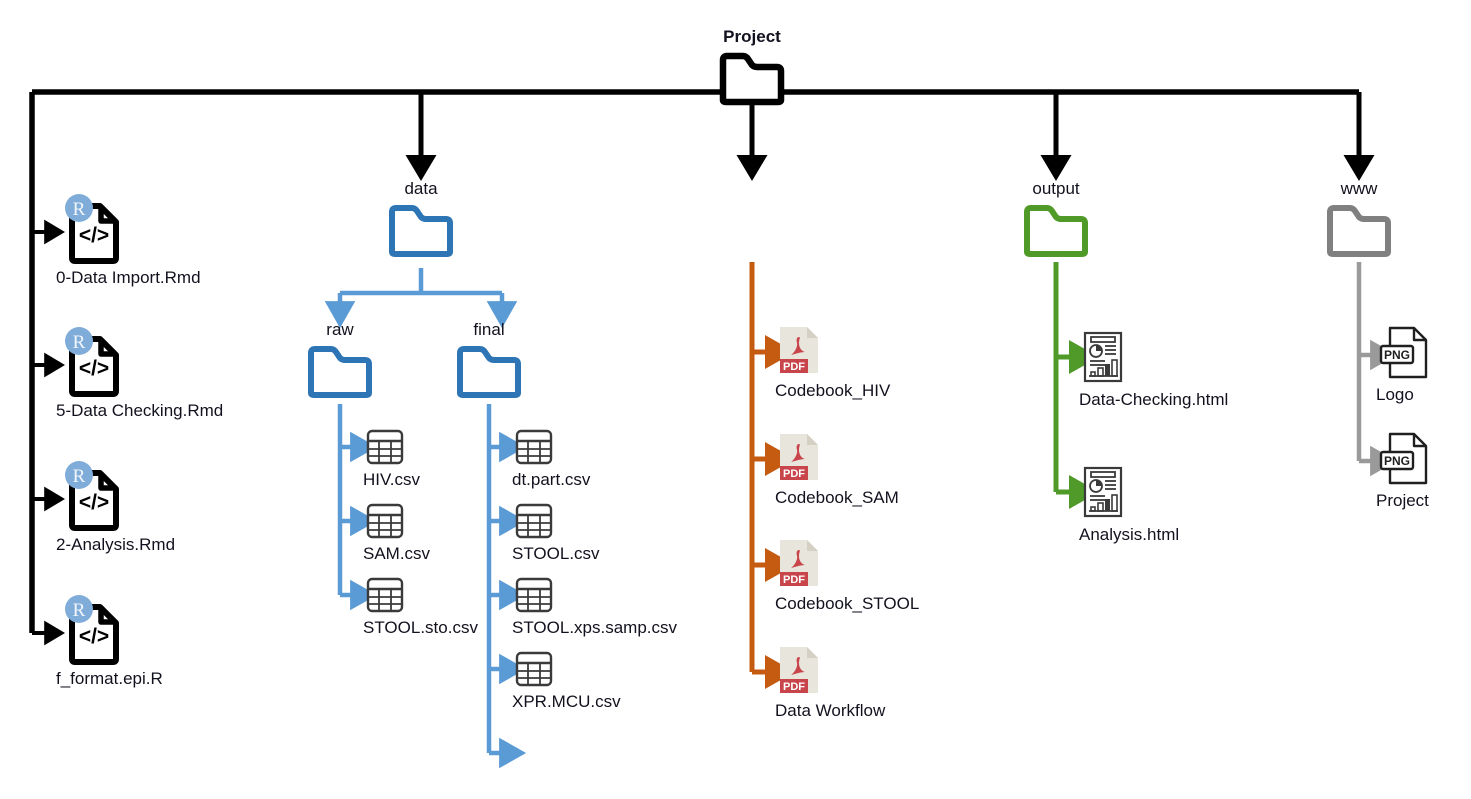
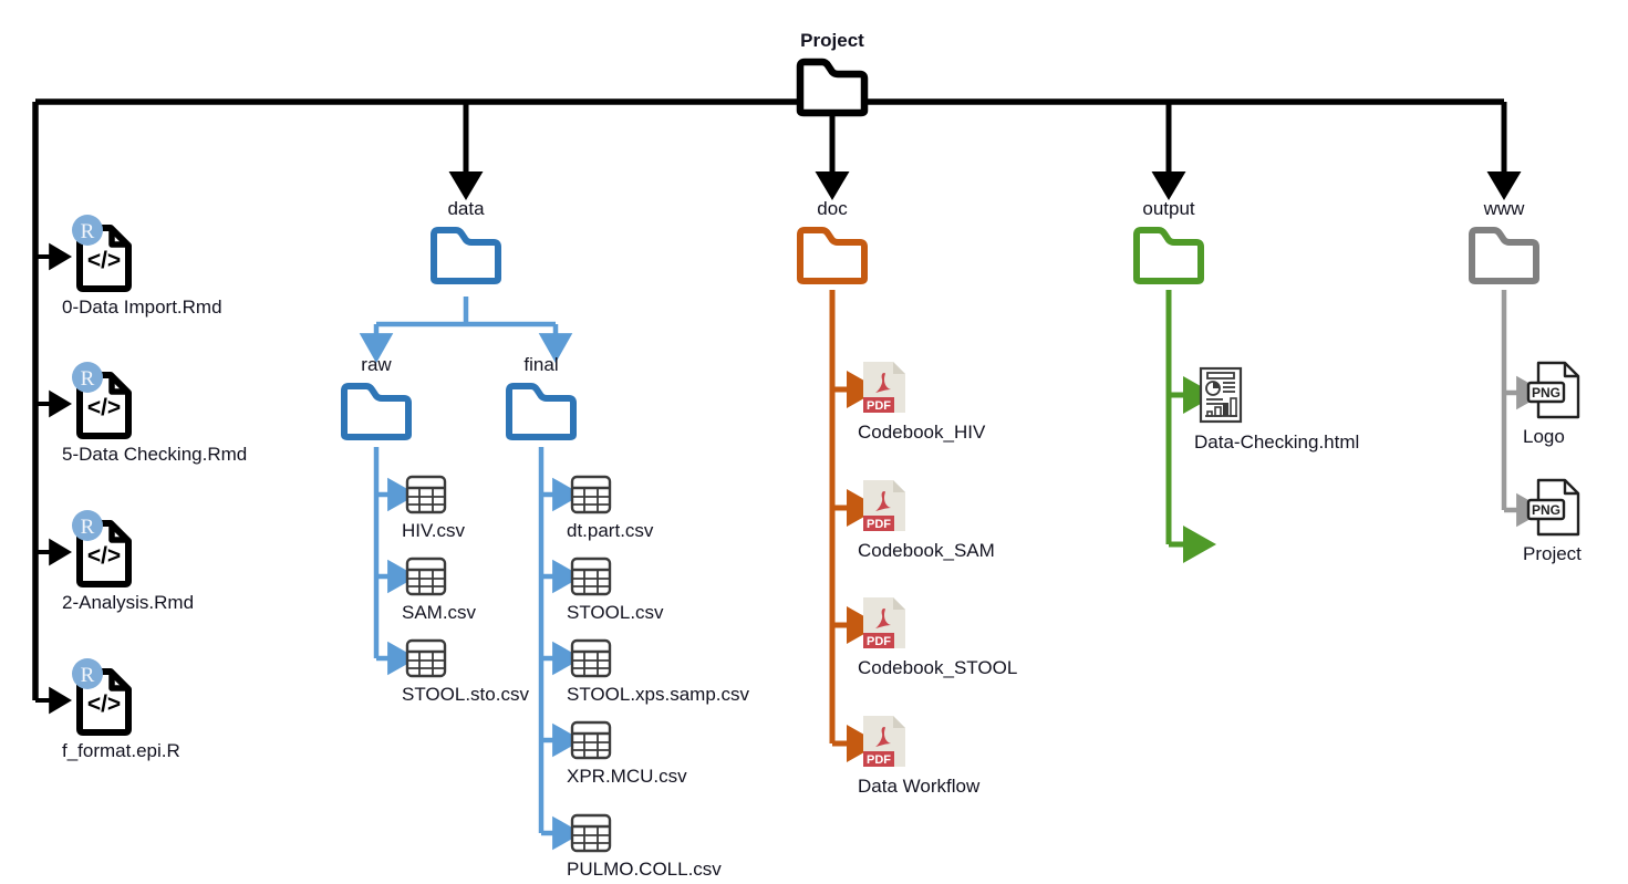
  Project
  </>
  R
  0-Data Import.Rmd
  </>
  R
  5-Data Checking.Rmd
  </>
  R
  2-Analysis.Rmd
  </>
  R
  f_format.epi.R
  data
  raw
  final
  HIV.csv
  SAM.csv
  STOOL.sto.csv
  dt.part.csv
  STOOL.csv
  STOOL.xps.samp.csv
  XPR.MCU.csv
+ PULMO.COLL.csv
+ doc
  PDF
  Codebook_HIV
  PDF
  Codebook_SAM
  PDF
  Codebook_STOOL
  PDF
  Data Workflow
  output
  Data-Checking.html
- Analysis.html
  www
  PNG
  Logo
  PNG
  Project
